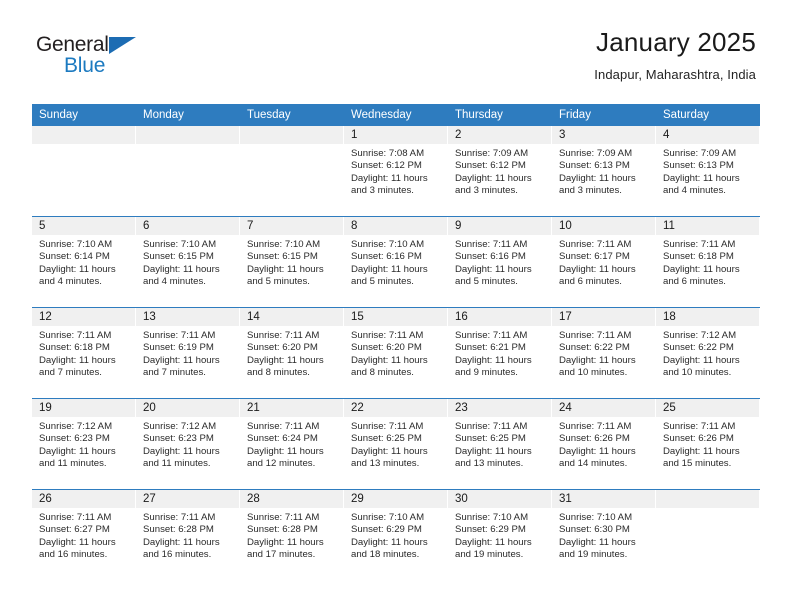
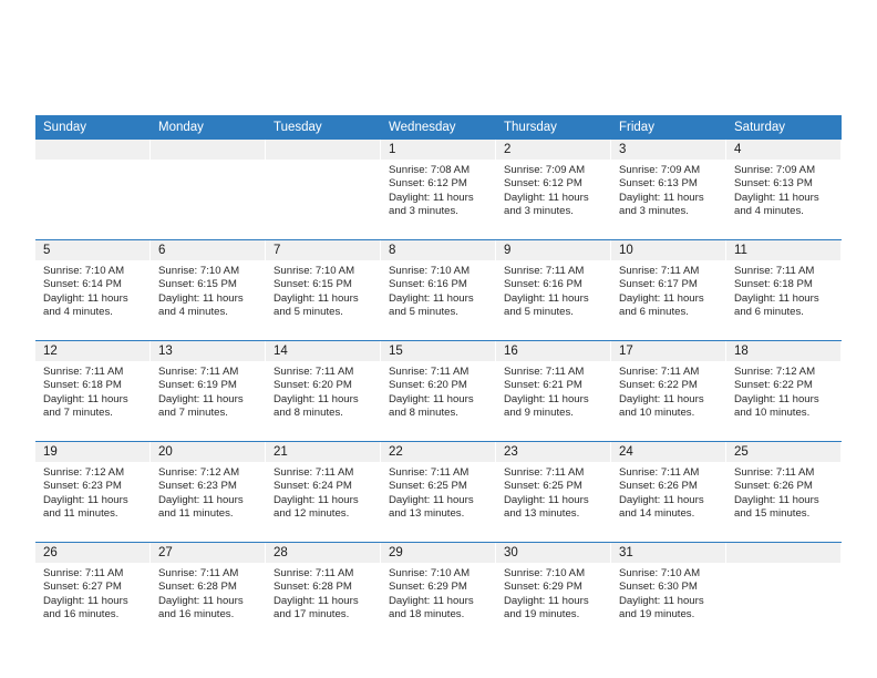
- General
- Blue
- January 2025
- Indapur, Maharashtra, India
  Sunday	Monday	Tuesday	Wednesday	Thursday	Friday	Saturday
  			1Sunrise: 7:08 AMSunset: 6:12 PMDaylight: 11 hoursand 3 minutes.	2Sunrise: 7:09 AMSunset: 6:12 PMDaylight: 11 hoursand 3 minutes.	3Sunrise: 7:09 AMSunset: 6:13 PMDaylight: 11 hoursand 3 minutes.	4Sunrise: 7:09 AMSunset: 6:13 PMDaylight: 11 hoursand 4 minutes.
  5Sunrise: 7:10 AMSunset: 6:14 PMDaylight: 11 hoursand 4 minutes.	6Sunrise: 7:10 AMSunset: 6:15 PMDaylight: 11 hoursand 4 minutes.	7Sunrise: 7:10 AMSunset: 6:15 PMDaylight: 11 hoursand 5 minutes.	8Sunrise: 7:10 AMSunset: 6:16 PMDaylight: 11 hoursand 5 minutes.	9Sunrise: 7:11 AMSunset: 6:16 PMDaylight: 11 hoursand 5 minutes.	10Sunrise: 7:11 AMSunset: 6:17 PMDaylight: 11 hoursand 6 minutes.	11Sunrise: 7:11 AMSunset: 6:18 PMDaylight: 11 hoursand 6 minutes.
  12Sunrise: 7:11 AMSunset: 6:18 PMDaylight: 11 hoursand 7 minutes.	13Sunrise: 7:11 AMSunset: 6:19 PMDaylight: 11 hoursand 7 minutes.	14Sunrise: 7:11 AMSunset: 6:20 PMDaylight: 11 hoursand 8 minutes.	15Sunrise: 7:11 AMSunset: 6:20 PMDaylight: 11 hoursand 8 minutes.	16Sunrise: 7:11 AMSunset: 6:21 PMDaylight: 11 hoursand 9 minutes.	17Sunrise: 7:11 AMSunset: 6:22 PMDaylight: 11 hoursand 10 minutes.	18Sunrise: 7:12 AMSunset: 6:22 PMDaylight: 11 hoursand 10 minutes.
  19Sunrise: 7:12 AMSunset: 6:23 PMDaylight: 11 hoursand 11 minutes.	20Sunrise: 7:12 AMSunset: 6:23 PMDaylight: 11 hoursand 11 minutes.	21Sunrise: 7:11 AMSunset: 6:24 PMDaylight: 11 hoursand 12 minutes.	22Sunrise: 7:11 AMSunset: 6:25 PMDaylight: 11 hoursand 13 minutes.	23Sunrise: 7:11 AMSunset: 6:25 PMDaylight: 11 hoursand 13 minutes.	24Sunrise: 7:11 AMSunset: 6:26 PMDaylight: 11 hoursand 14 minutes.	25Sunrise: 7:11 AMSunset: 6:26 PMDaylight: 11 hoursand 15 minutes.
  26Sunrise: 7:11 AMSunset: 6:27 PMDaylight: 11 hoursand 16 minutes.	27Sunrise: 7:11 AMSunset: 6:28 PMDaylight: 11 hoursand 16 minutes.	28Sunrise: 7:11 AMSunset: 6:28 PMDaylight: 11 hoursand 17 minutes.	29Sunrise: 7:10 AMSunset: 6:29 PMDaylight: 11 hoursand 18 minutes.	30Sunrise: 7:10 AMSunset: 6:29 PMDaylight: 11 hoursand 19 minutes.	31Sunrise: 7:10 AMSunset: 6:30 PMDaylight: 11 hoursand 19 minutes.
